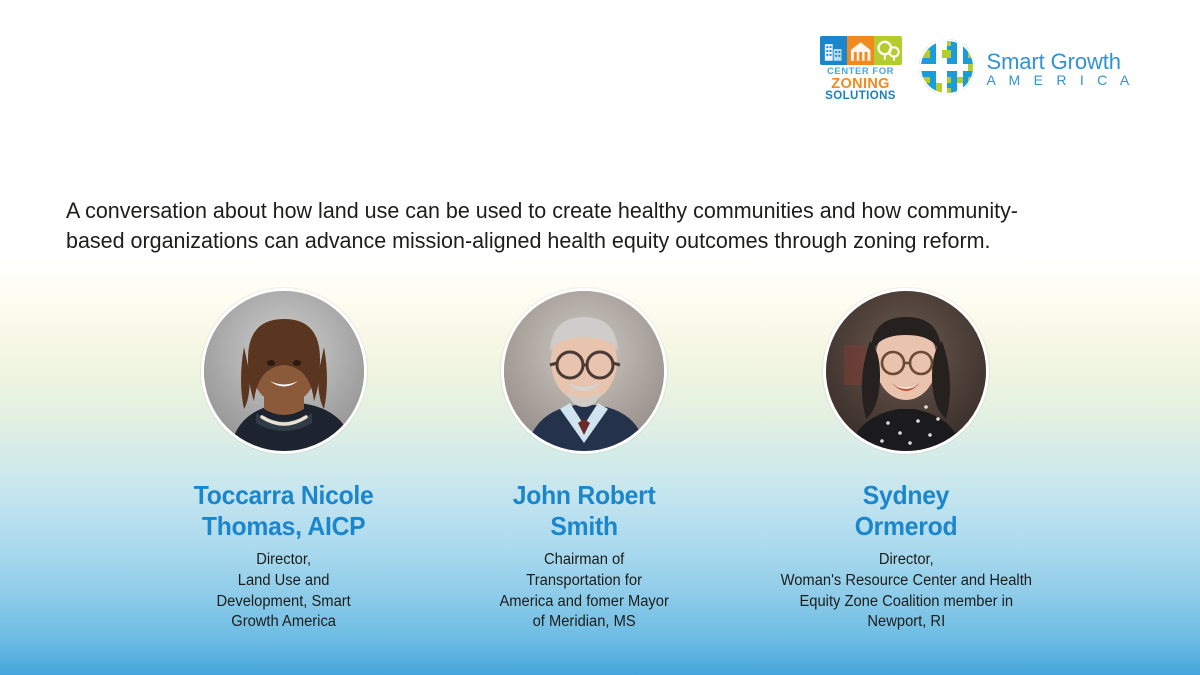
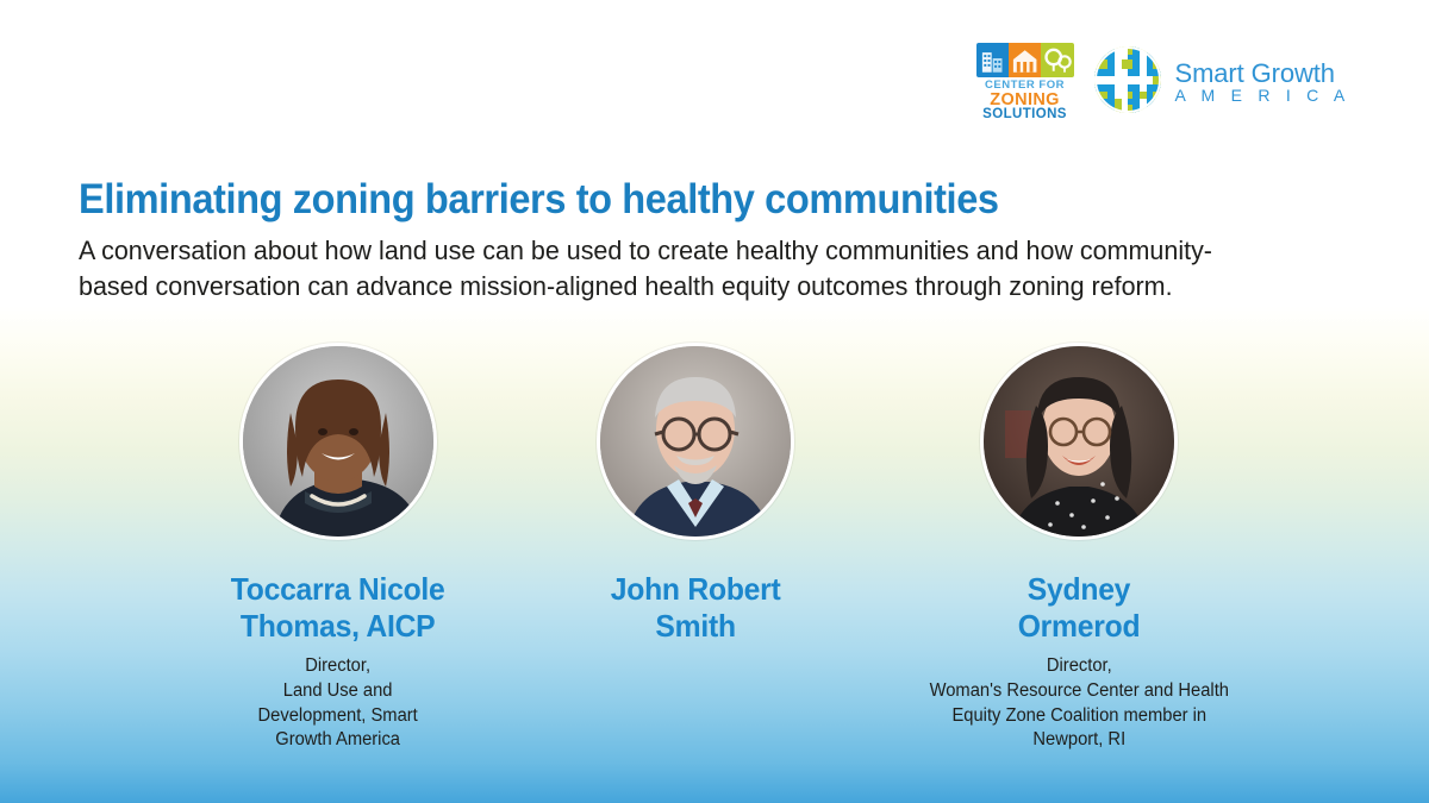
  CENTER FOR
  ZONING
  SOLUTIONS
  Smart Growth
  A M E R I C A
+ Eliminating zoning barriers to healthy communities
- A conversation about how land use can be used to create healthy communities and how community-based organizations can advance mission-aligned health equity outcomes through zoning reform.
+ A conversation about how land use can be used to create healthy communities and how community-based conversation can advance mission-aligned health equity outcomes through zoning reform.
  Toccarra Nicole
  Thomas, AICP
  Director,
  Land Use and
  Development, Smart
  Growth America
  John Robert
  Smith
- Chairman of
- Transportation for
- America and fomer Mayor
- of Meridian, MS
  Sydney
  Ormerod
  Director,
  Woman's Resource Center and Health
  Equity Zone Coalition member in
  Newport, RI
